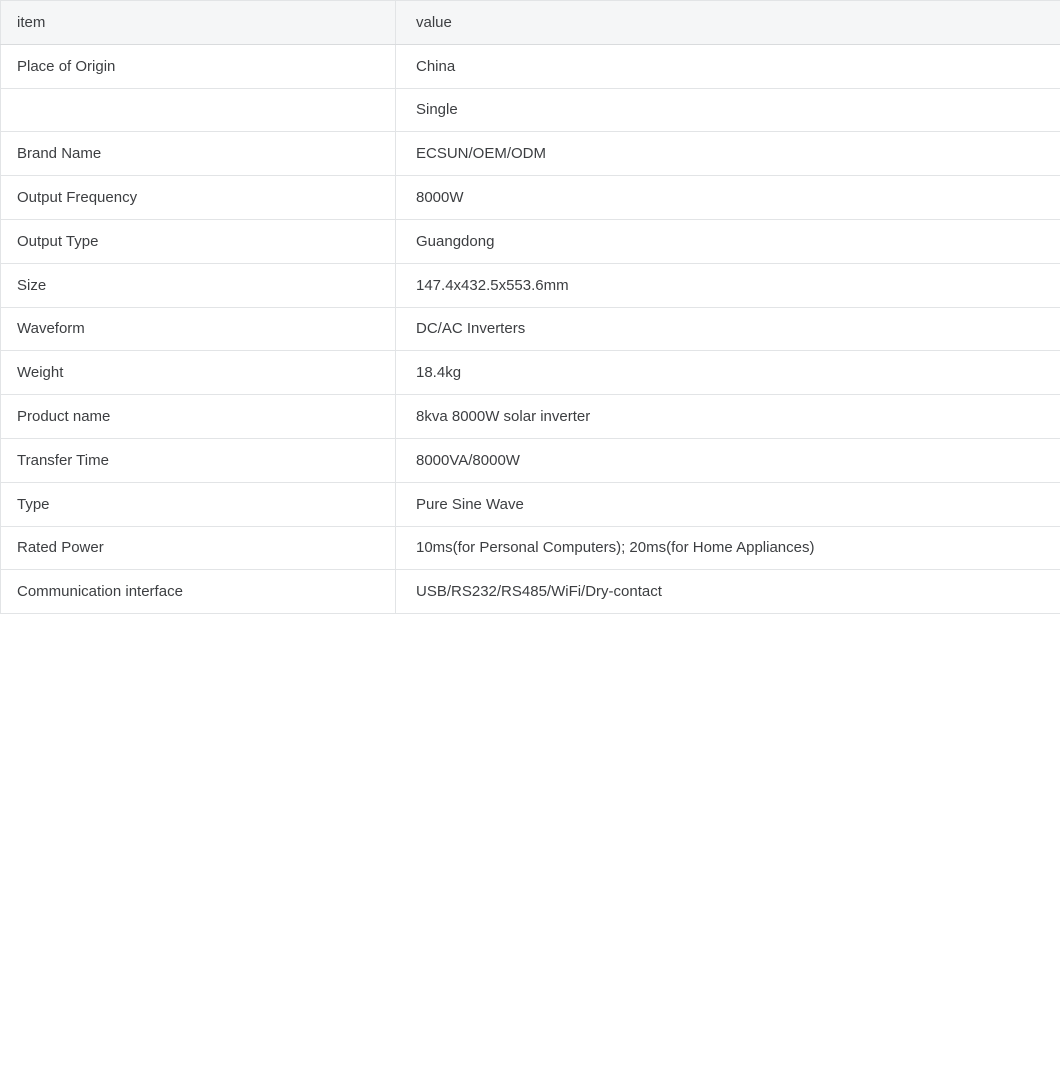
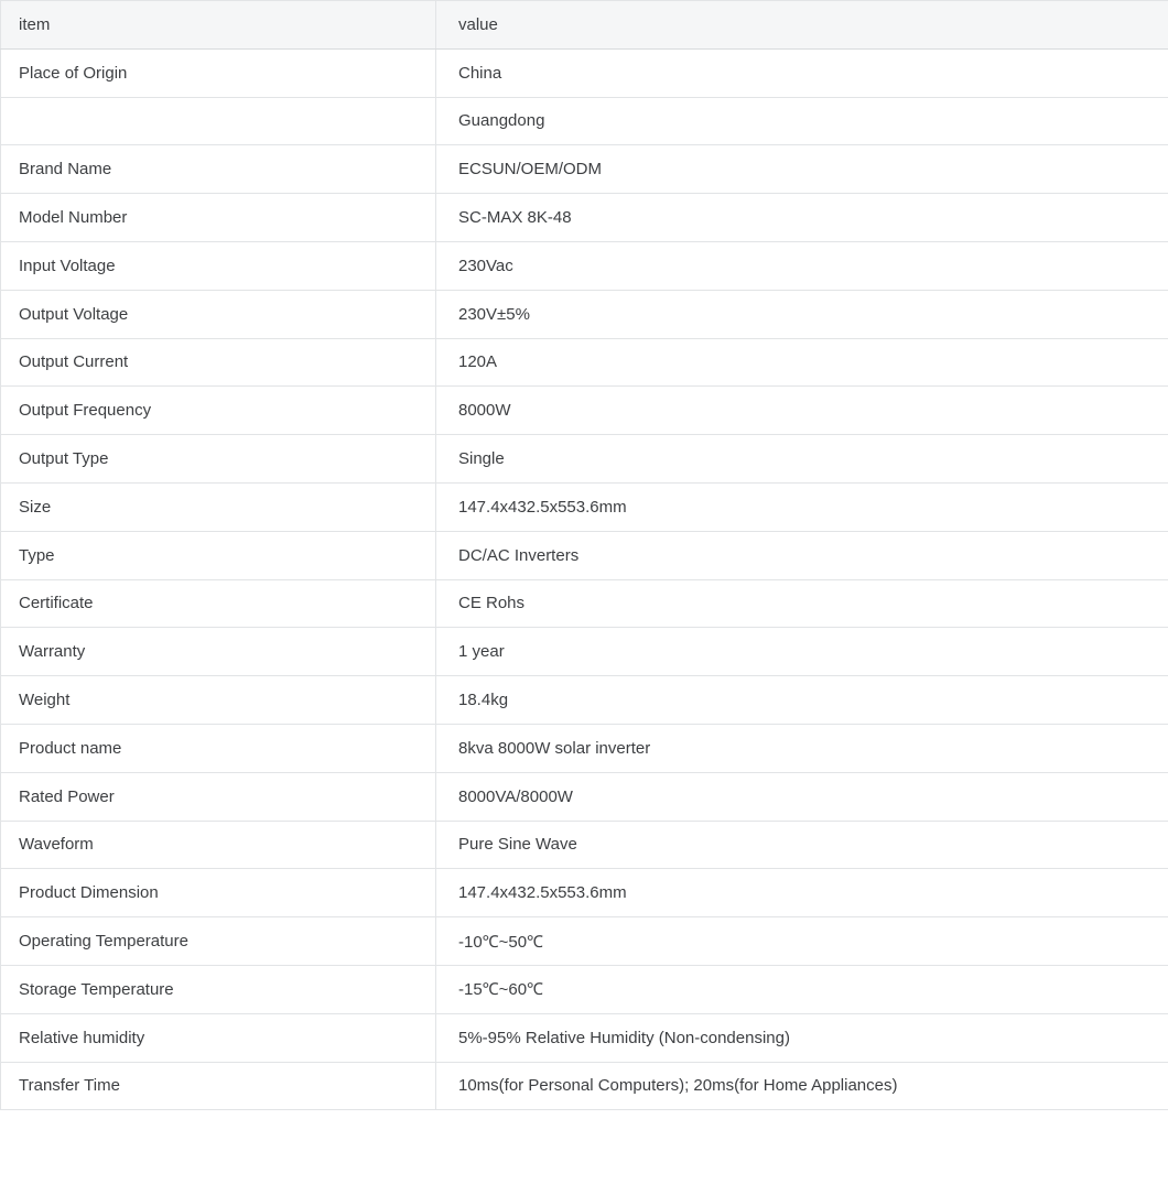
  item	value
  Place of Origin	China
- 	Single
+ 	Guangdong
  Brand Name	ECSUN/OEM/ODM
+ Model Number	SC-MAX 8K-48
+ Input Voltage	230Vac
+ Output Voltage	230V±5%
+ Output Current	120A
  Output Frequency	8000W
- Output Type	Guangdong
+ Output Type	Single
  Size	147.4x432.5x553.6mm
- Waveform	DC/AC Inverters
+ Type	DC/AC Inverters
+ Certificate	CE Rohs
+ Warranty	1 year
  Weight	18.4kg
  Product name	8kva 8000W solar inverter
- Transfer Time	8000VA/8000W
+ Rated Power	8000VA/8000W
- Type	Pure Sine Wave
+ Waveform	Pure Sine Wave
+ Product Dimension	147.4x432.5x553.6mm
+ Operating Temperature	-10℃~50℃
+ Storage Temperature	-15℃~60℃
+ Relative humidity	5%-95% Relative Humidity (Non-condensing)
- Rated Power	10ms(for Personal Computers); 20ms(for Home Appliances)
+ Transfer Time	10ms(for Personal Computers); 20ms(for Home Appliances)
- Communication interface	USB/RS232/RS485/WiFi/Dry-contact
